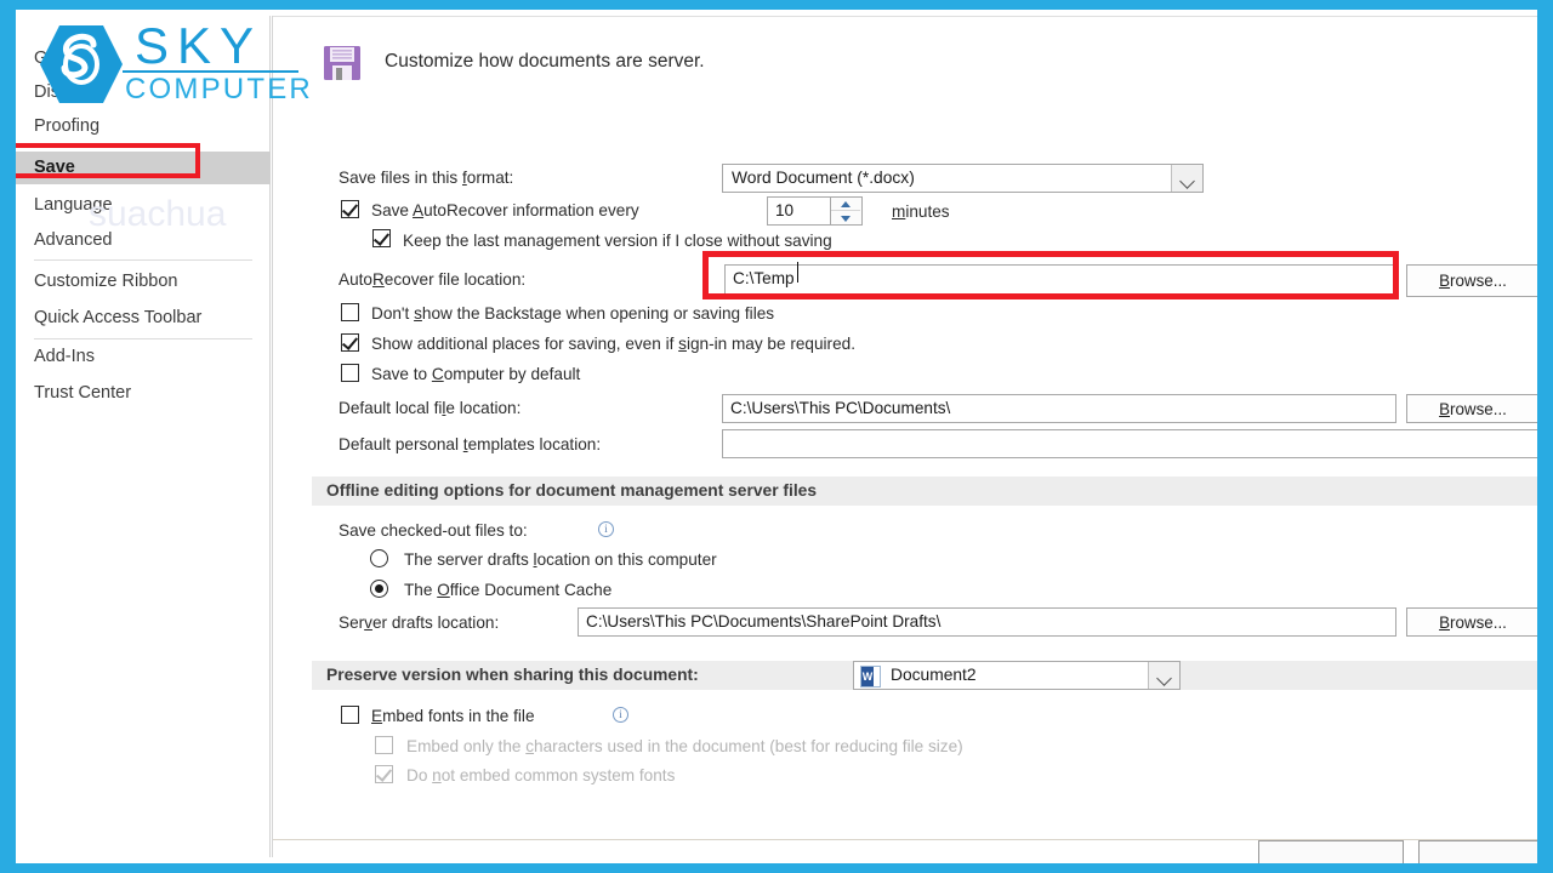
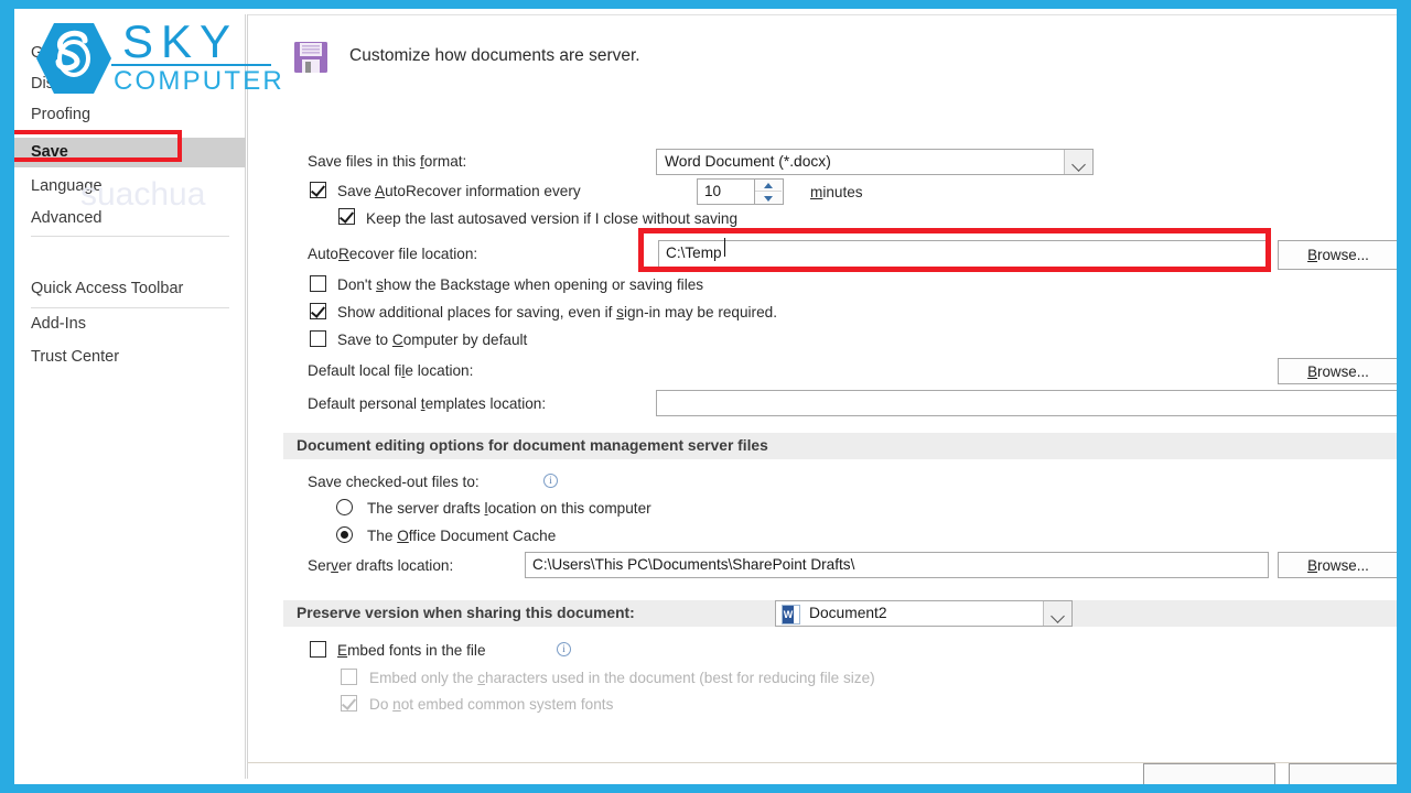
  Proofing
  Save
  Language
  Advanced
- Customize Ribbon
  Quick Access Toolbar
  Add-Ins
  Trust Center
  SKY
  COMPUTER
  Customize how documents are server.
  Save files in this format:
  Word Document (*.docx)
  Save AutoRecover information every
  10
  minutes
- Keep the last management version if I close without saving
+ Keep the last autosaved version if I close without saving
  AutoRecover file location:
  C:\Temp
  Browse...
  Don't show the Backstage when opening or saving files
  Show additional places for saving, even if sign-in may be required.
  Save to Computer by default
  Default local file location:
- C:\Users\This PC\Documents\
  Browse...
  Default personal templates location:
- Offline editing options for document management server files
+ Document editing options for document management server files
  Save checked-out files to:
  i
  The server drafts location on this computer
  The Office Document Cache
  Server drafts location:
  C:\Users\This PC\Documents\SharePoint Drafts\
  Browse...
  Preserve version when sharing this document:
  Document2
  Embed fonts in the file
  i
  Embed only the characters used in the document (best for reducing file size)
  Do not embed common system fonts
  suachua
